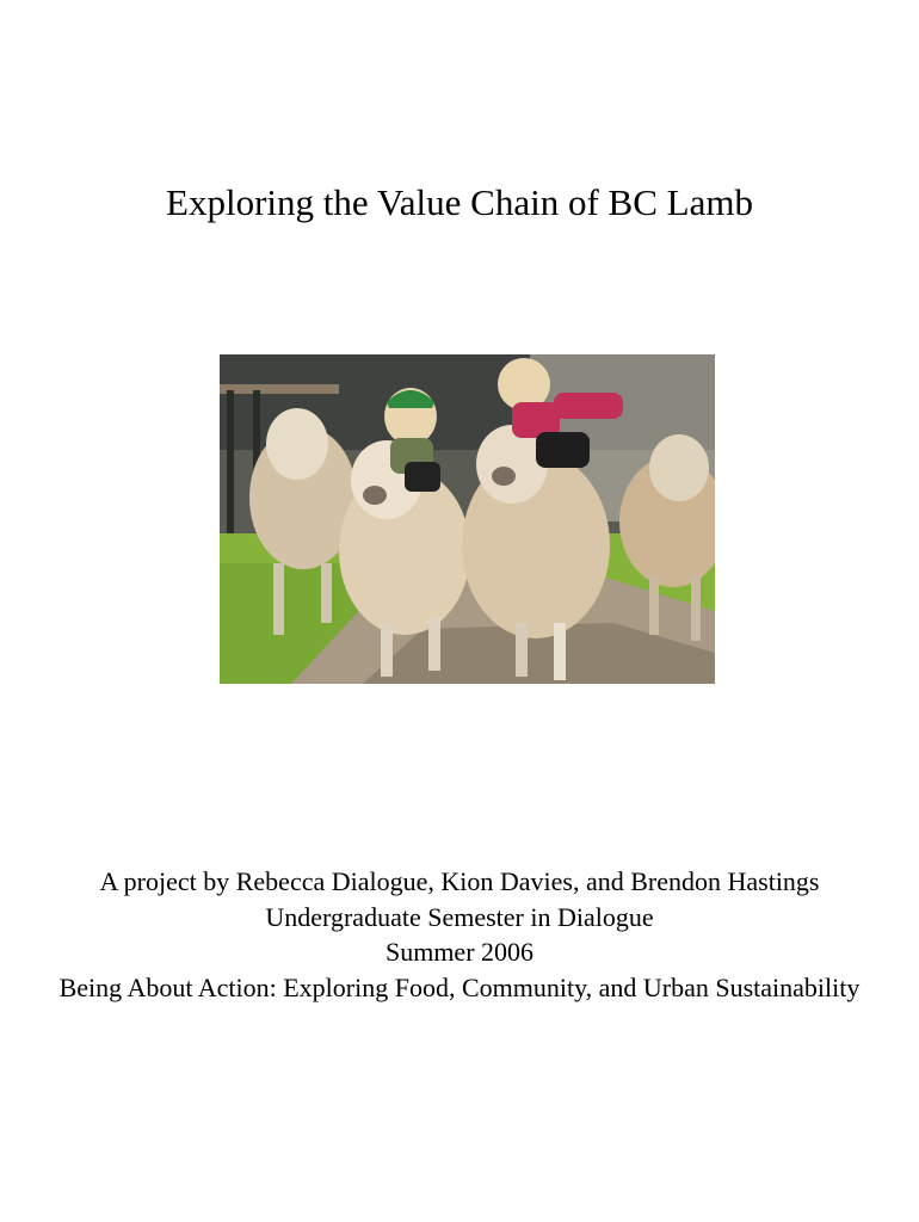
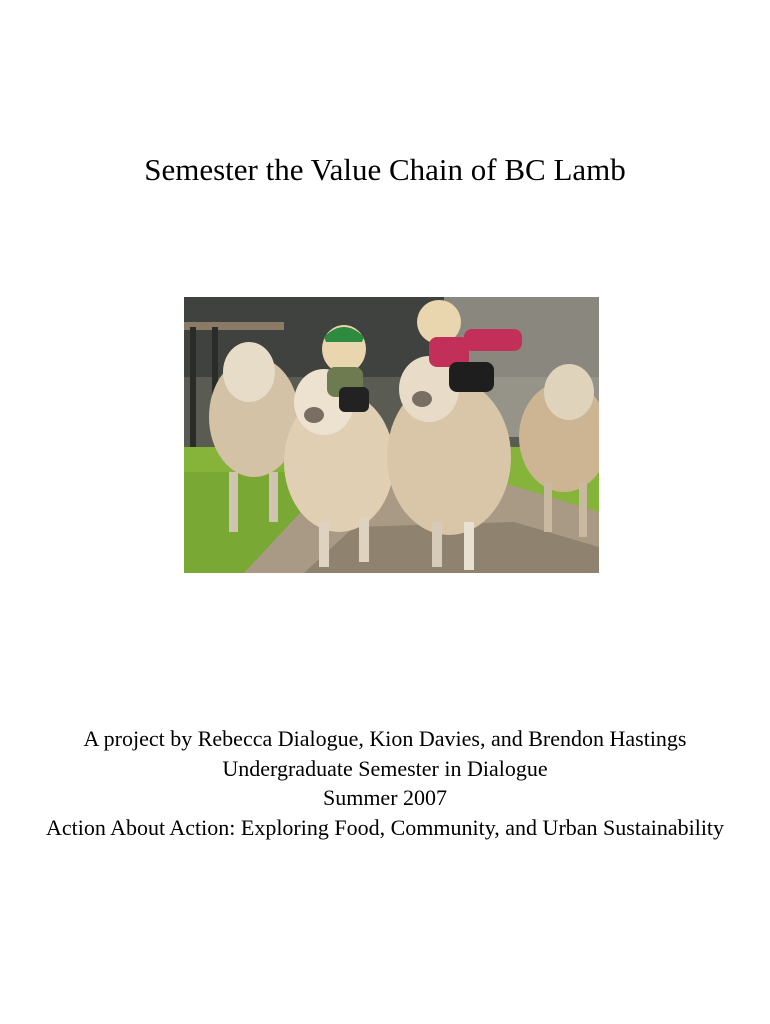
- Exploring the Value Chain of BC Lamb
+ Semester the Value Chain of BC Lamb
  A project by Rebecca Dialogue, Kion Davies, and Brendon Hastings
  Undergraduate Semester in Dialogue
- Summer 2006
+ Summer 2007
- Being About Action: Exploring Food, Community, and Urban Sustainability
+ Action About Action: Exploring Food, Community, and Urban Sustainability
